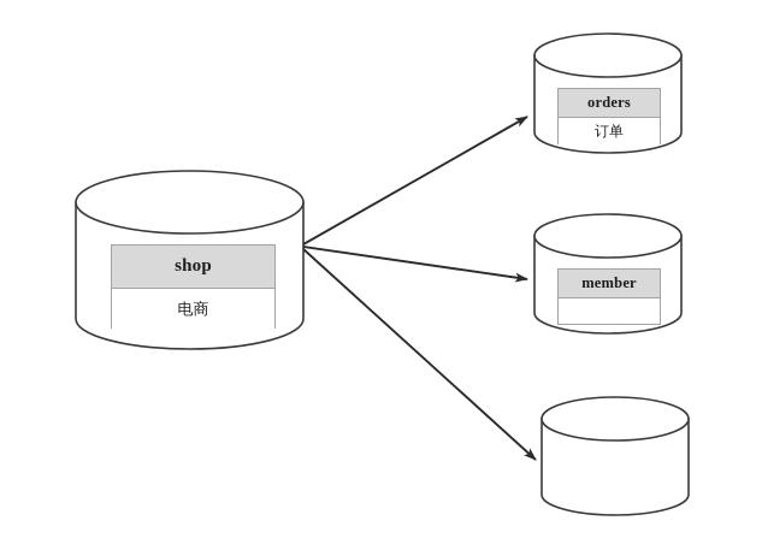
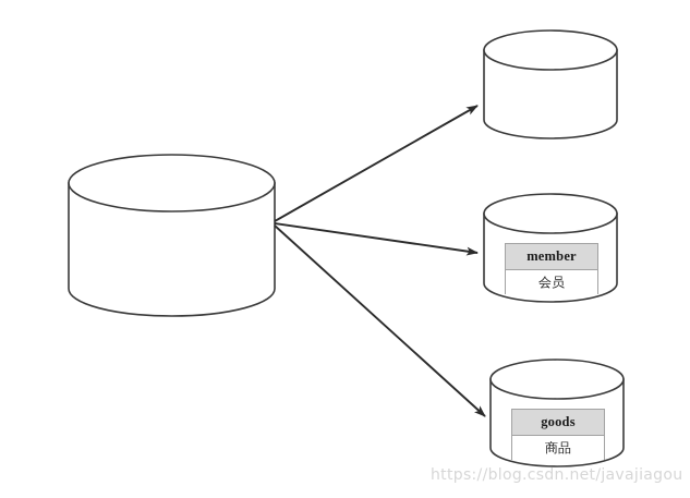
- shop
- 电商
- orders
- 订单
  member
+ 会员
+ goods
+ 商品
+ https://blog.csdn.net/javajiagou
